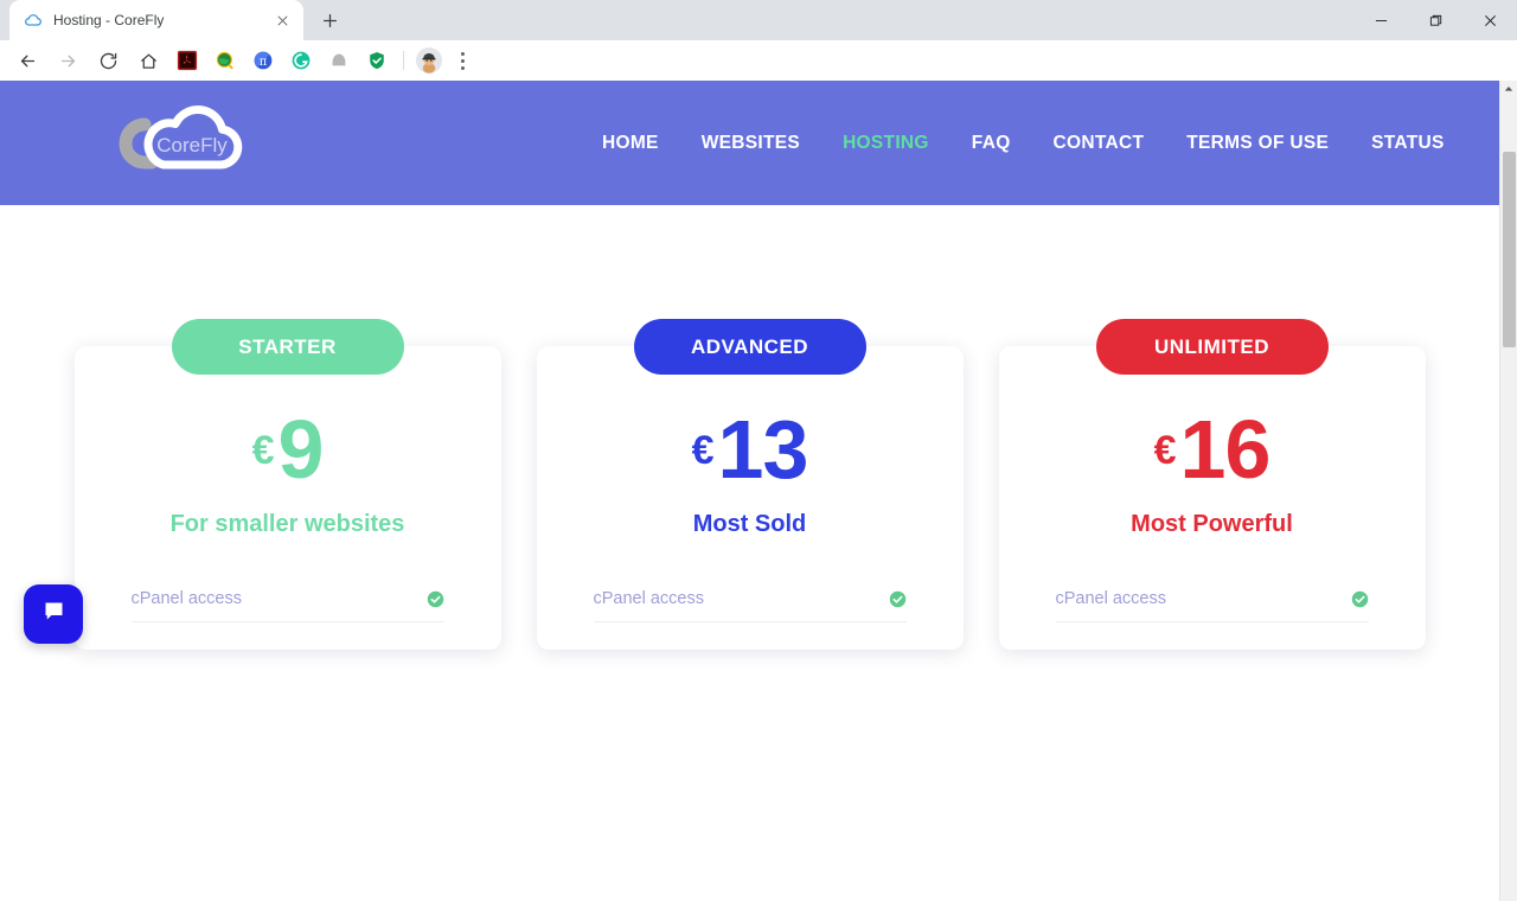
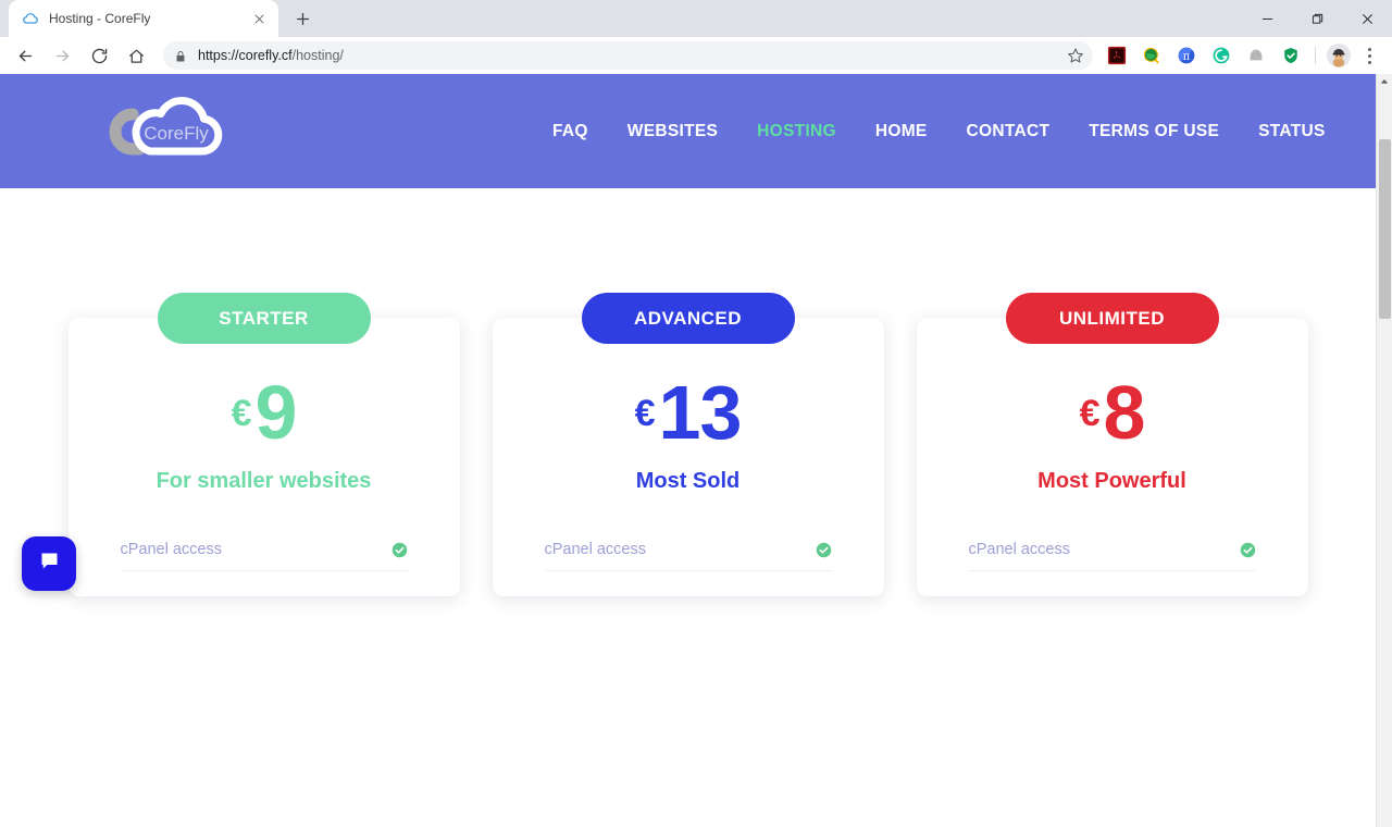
  Hosting - CoreFly
+ https://corefly.cf/hosting/
  π
  CoreFly
- HOME
+ FAQ
  WEBSITES
  HOSTING
- FAQ
+ HOME
  CONTACT
  TERMS OF USE
  STATUS
  STARTER
  €9
  For smaller websites
  cPanel access
  ADVANCED
  €13
  Most Sold
  cPanel access
  UNLIMITED
- €16
+ €8
  Most Powerful
  cPanel access
